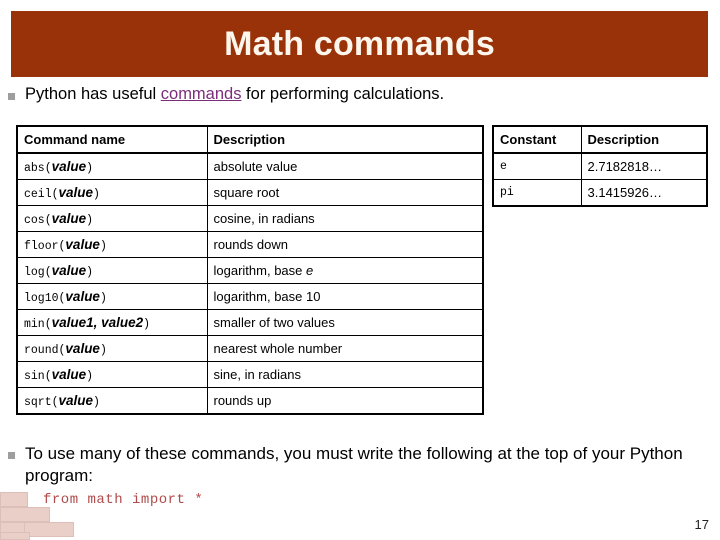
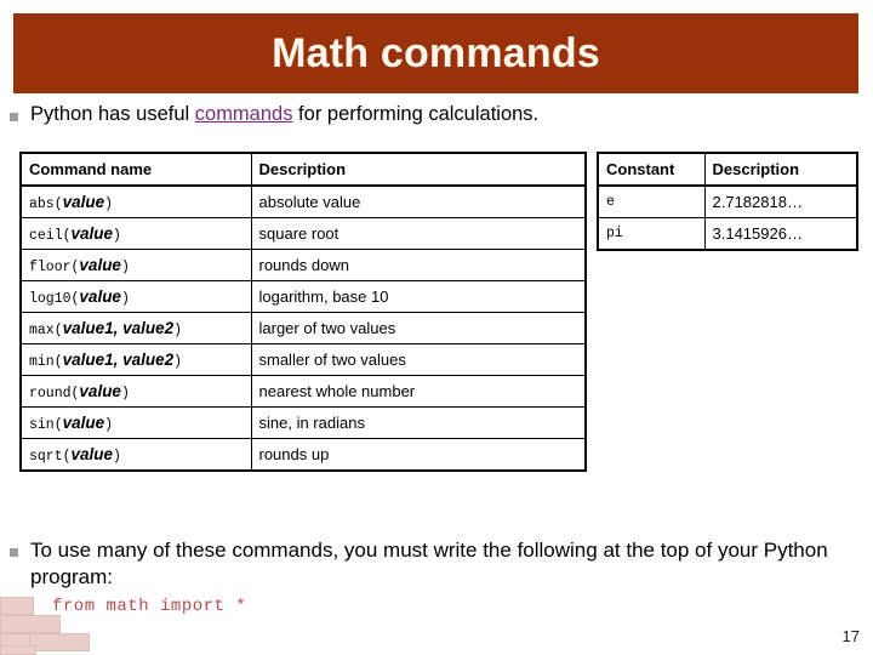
  Math commands
  Python has useful commands for performing calculations.
  Command name	Description
  abs(value)	absolute value
  ceil(value)	square root
- cos(value)	cosine, in radians
  floor(value)	rounds down
- log(value)	logarithm, base e
  log10(value)	logarithm, base 10
+ max(value1, value2)	larger of two values
  min(value1, value2)	smaller of two values
  round(value)	nearest whole number
  sin(value)	sine, in radians
  sqrt(value)	rounds up
  Constant	Description
  e	2.7182818…
  pi	3.1415926…
  To use many of these commands, you must write the following at the top of your Python program:
  from math import *
  17
